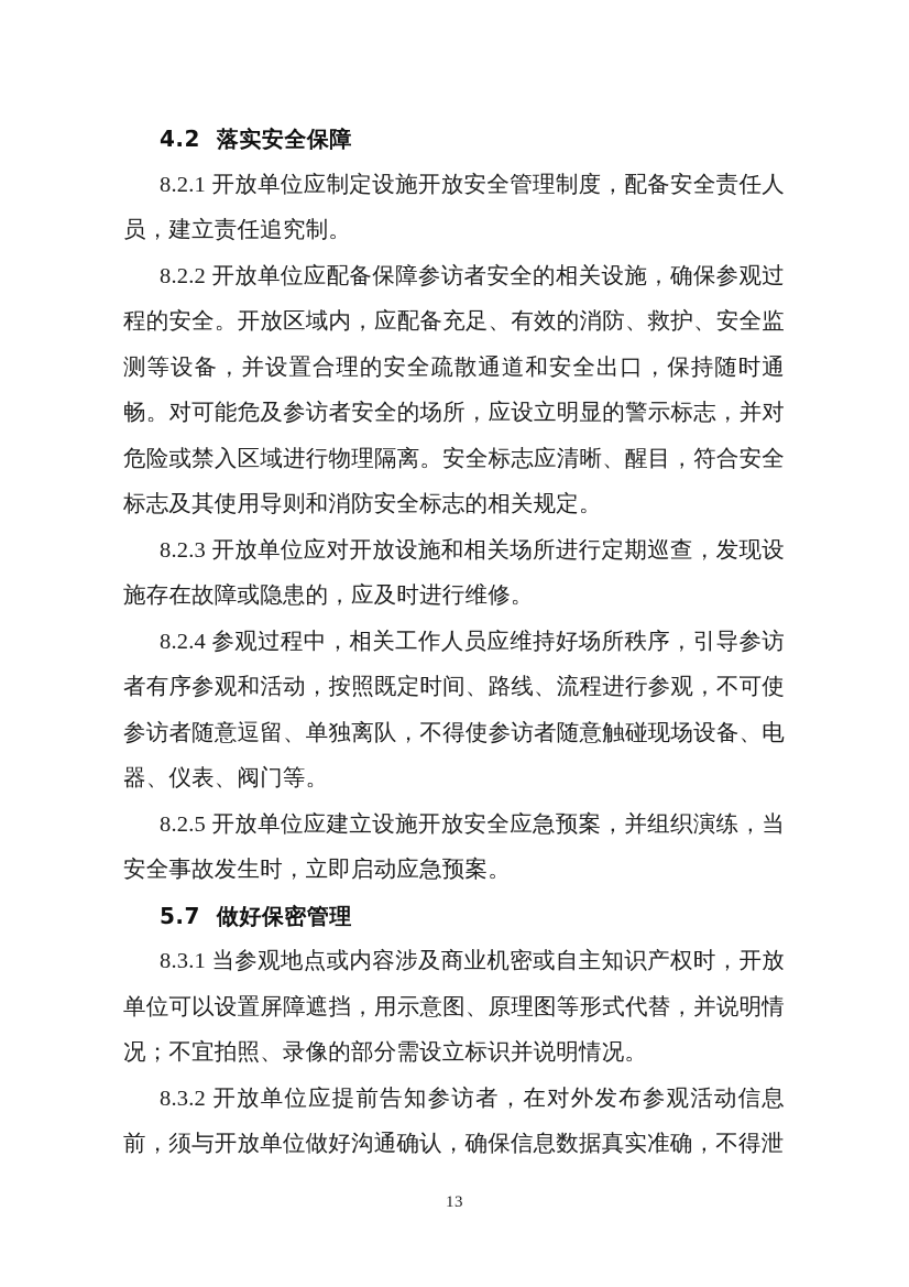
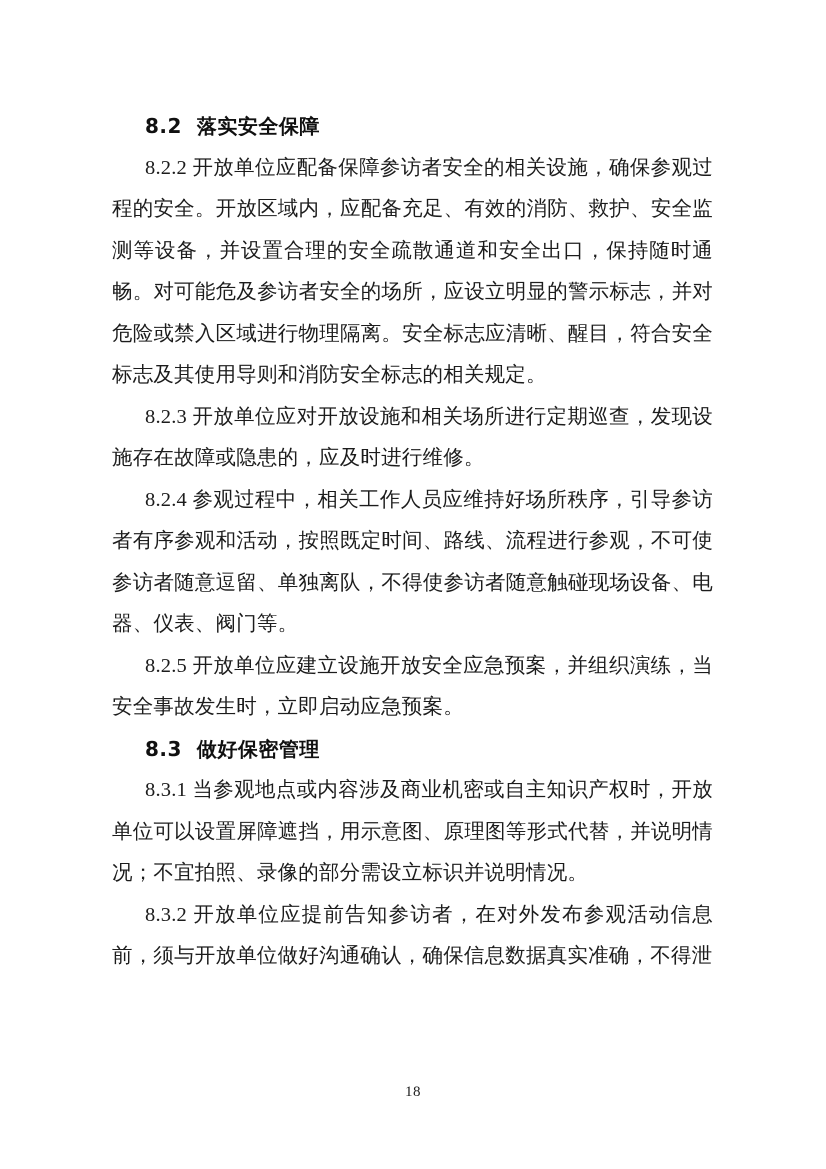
- 4.2 落实安全保障
+ 8.2 落实安全保障
- 8.2.1 开放单位应制定设施开放安全管理制度，配备安全责任人员，建立责任追究制。
  8.2.2 开放单位应配备保障参访者安全的相关设施，确保参观过程的安全。开放区域内，应配备充足、有效的消防、救护、安全监测等设备，并设置合理的安全疏散通道和安全出口，保持随时通畅。对可能危及参访者安全的场所，应设立明显的警示标志，并对危险或禁入区域进行物理隔离。安全标志应清晰、醒目，符合安全标志及其使用导则和消防安全标志的相关规定。
  8.2.3 开放单位应对开放设施和相关场所进行定期巡查，发现设施存在故障或隐患的，应及时进行维修。
  8.2.4 参观过程中，相关工作人员应维持好场所秩序，引导参访者有序参观和活动，按照既定时间、路线、流程进行参观，不可使参访者随意逗留、单独离队，不得使参访者随意触碰现场设备、电器、仪表、阀门等。
  8.2.5 开放单位应建立设施开放安全应急预案，并组织演练，当安全事故发生时，立即启动应急预案。
- 5.7 做好保密管理
+ 8.3 做好保密管理
  8.3.1 当参观地点或内容涉及商业机密或自主知识产权时，开放单位可以设置屏障遮挡，用示意图、原理图等形式代替，并说明情况；不宜拍照、录像的部分需设立标识并说明情况。
  8.3.2 开放单位应提前告知参访者，在对外发布参观活动信息前，须与开放单位做好沟通确认，确保信息数据真实准确，不得泄
- 13
+ 18
